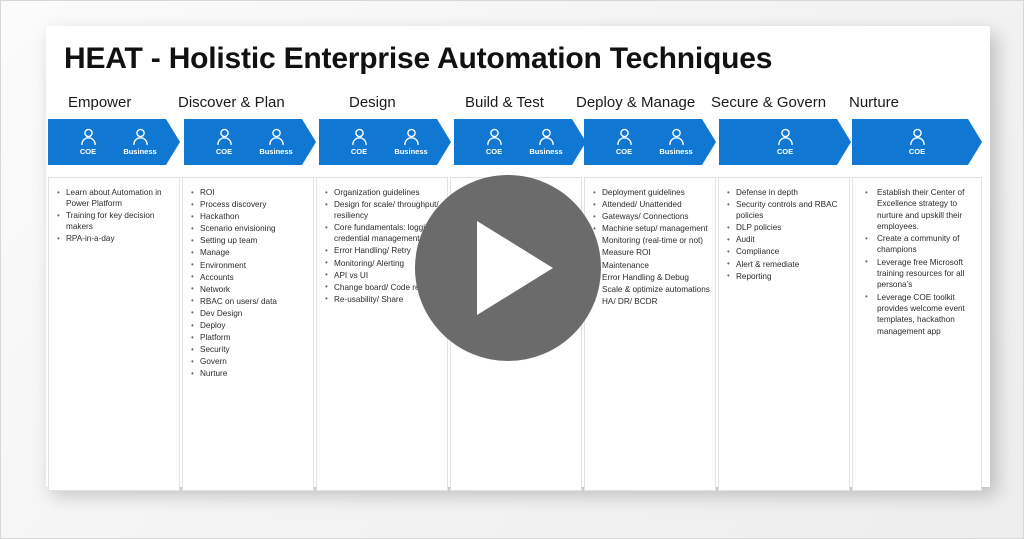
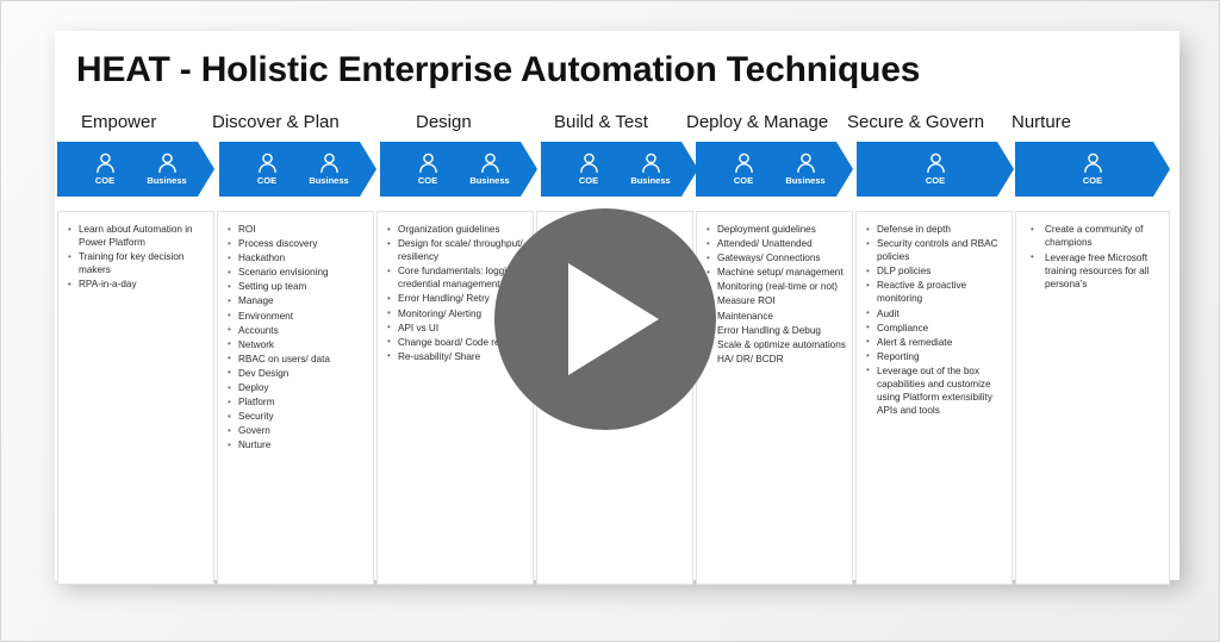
  HEAT - Holistic Enterprise Automation Techniques
  Empower
  COE
  Business
  Learn about Automation in Power Platform
  Training for key decision makers
  RPA-in-a-day
  Discover & Plan
  COE
  Business
  ROI
  Process discovery
  Hackathon
  Scenario envisioning
  Setting up team
  Manage
  Environment
  Accounts
  Network
  RBAC on users/ data
  Dev Design
  Deploy
  Platform
  Security
  Govern
  Nurture
  Design
  COE
  Business
  Organization guidelines
  Design for scale/ throughput/ resiliency
  Core fundamentals: logg credential managemen
  Error Handling/ Retry
  Monitoring/ Alerting
  API vs UI
  Change board/ Code r
  Re-usability/ Share
  Build & Test
  COE
  Business
  Deploy & Manage
  COE
  Business
  Deployment guidelines
  Attended/ Unattended
  Gateways/ Connections
  Machine setup/ management
  Monitoring (real-time or not)
  Measure ROI
  Maintenance
  Error Handling & Debug
  Scale & optimize automations
  HA/ DR/ BCDR
  Secure & Govern
  COE
  Defense in depth
  Security controls and RBAC policies
  DLP policies
+ Reactive & proactive monitoring
  Audit
  Compliance
  Alert & remediate
  Reporting
+ Leverage out of the box capabilities and customize using Platform extensibility APIs and tools
  Nurture
  COE
- Establish their Center of Excellence strategy to nurture and upskill their employees.
  Create a community of champions
  Leverage free Microsoft training resources for all persona’s
- Leverage COE toolkit provides welcome event templates, hackathon management app
